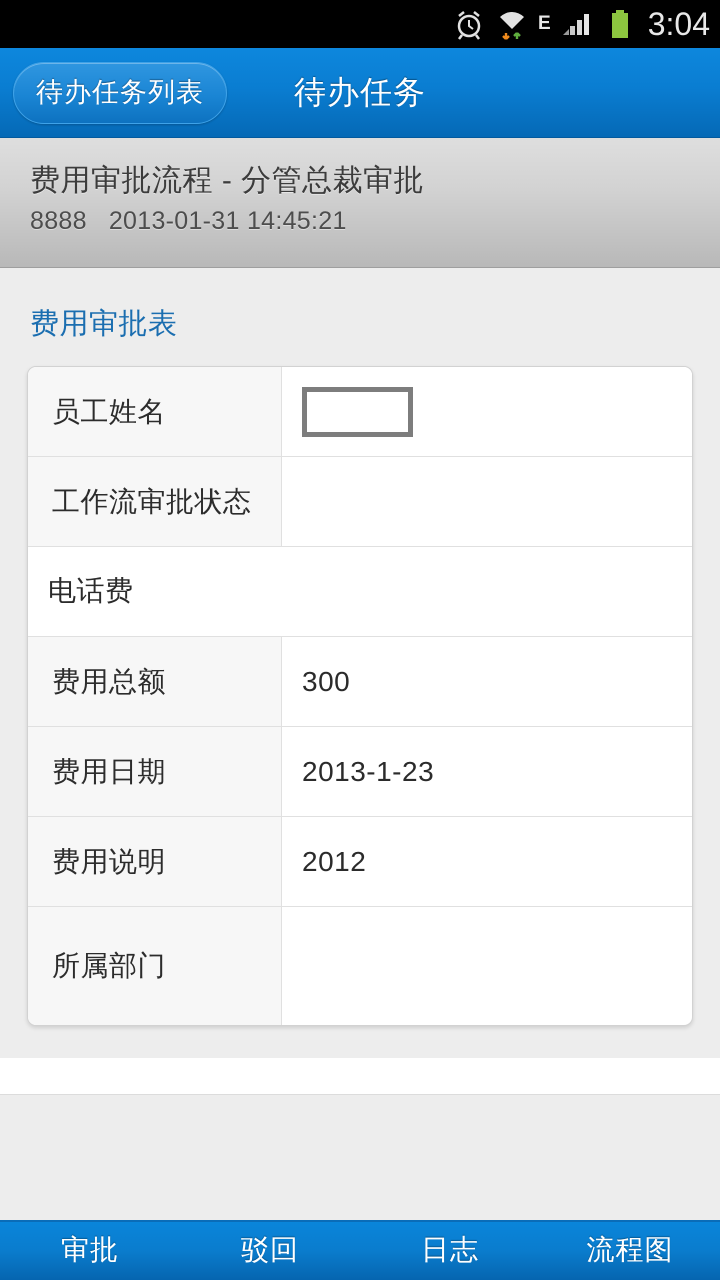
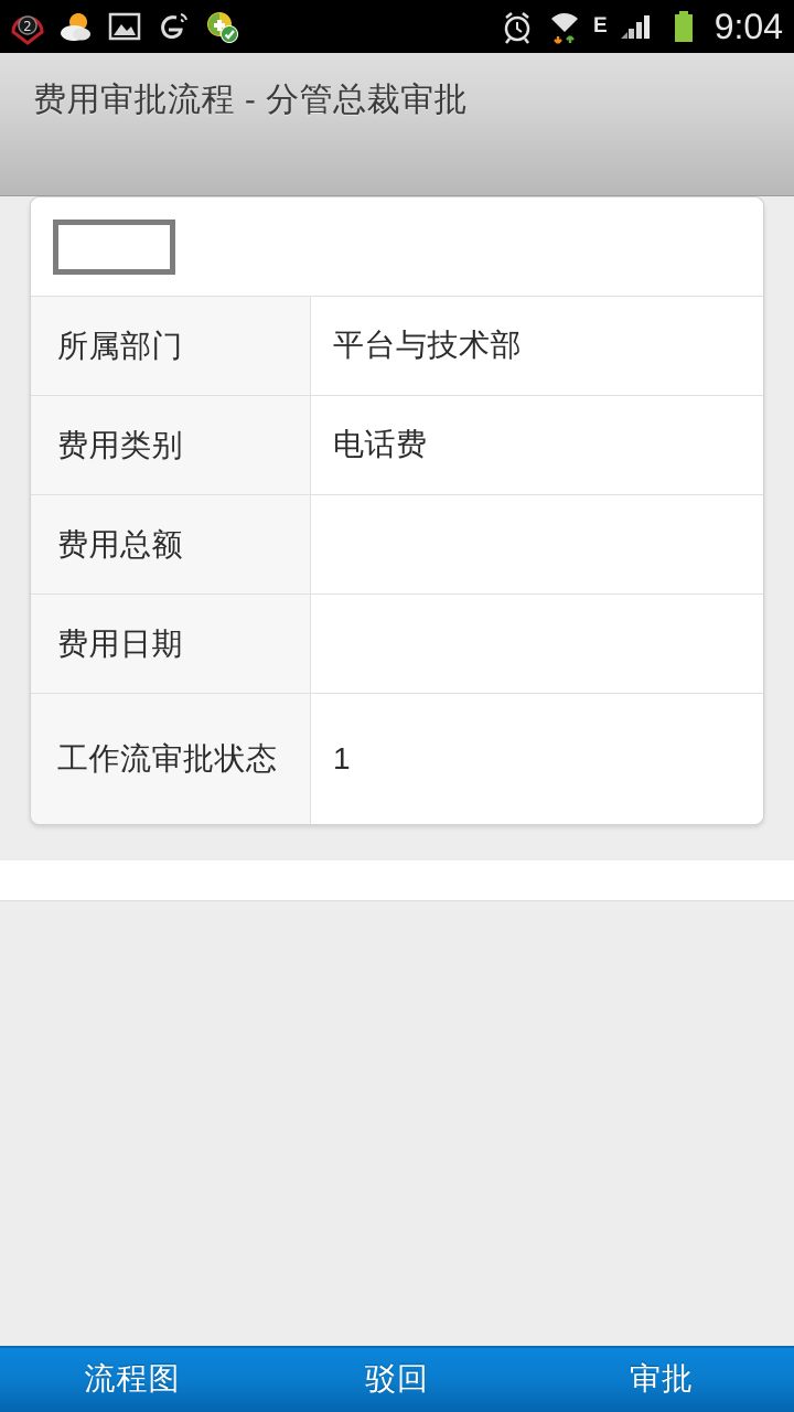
+ 2
  E
- 3:04
+ 9:04
- 待办任务列表
- 待办任务
  费用审批流程 - 分管总裁审批
- 8888 2013-01-31 14:45:21
- 费用审批表
- 员工姓名
- 工作流审批状态
+ 所属部门
+ 平台与技术部
+ 费用类别
  电话费
  费用总额
- 300
  费用日期
- 2013-1-23
- 费用说明
- 2012
- 所属部门
+ 工作流审批状态
+ 1
- 审批
+ 流程图
  驳回
- 日志
- 流程图
+ 审批
